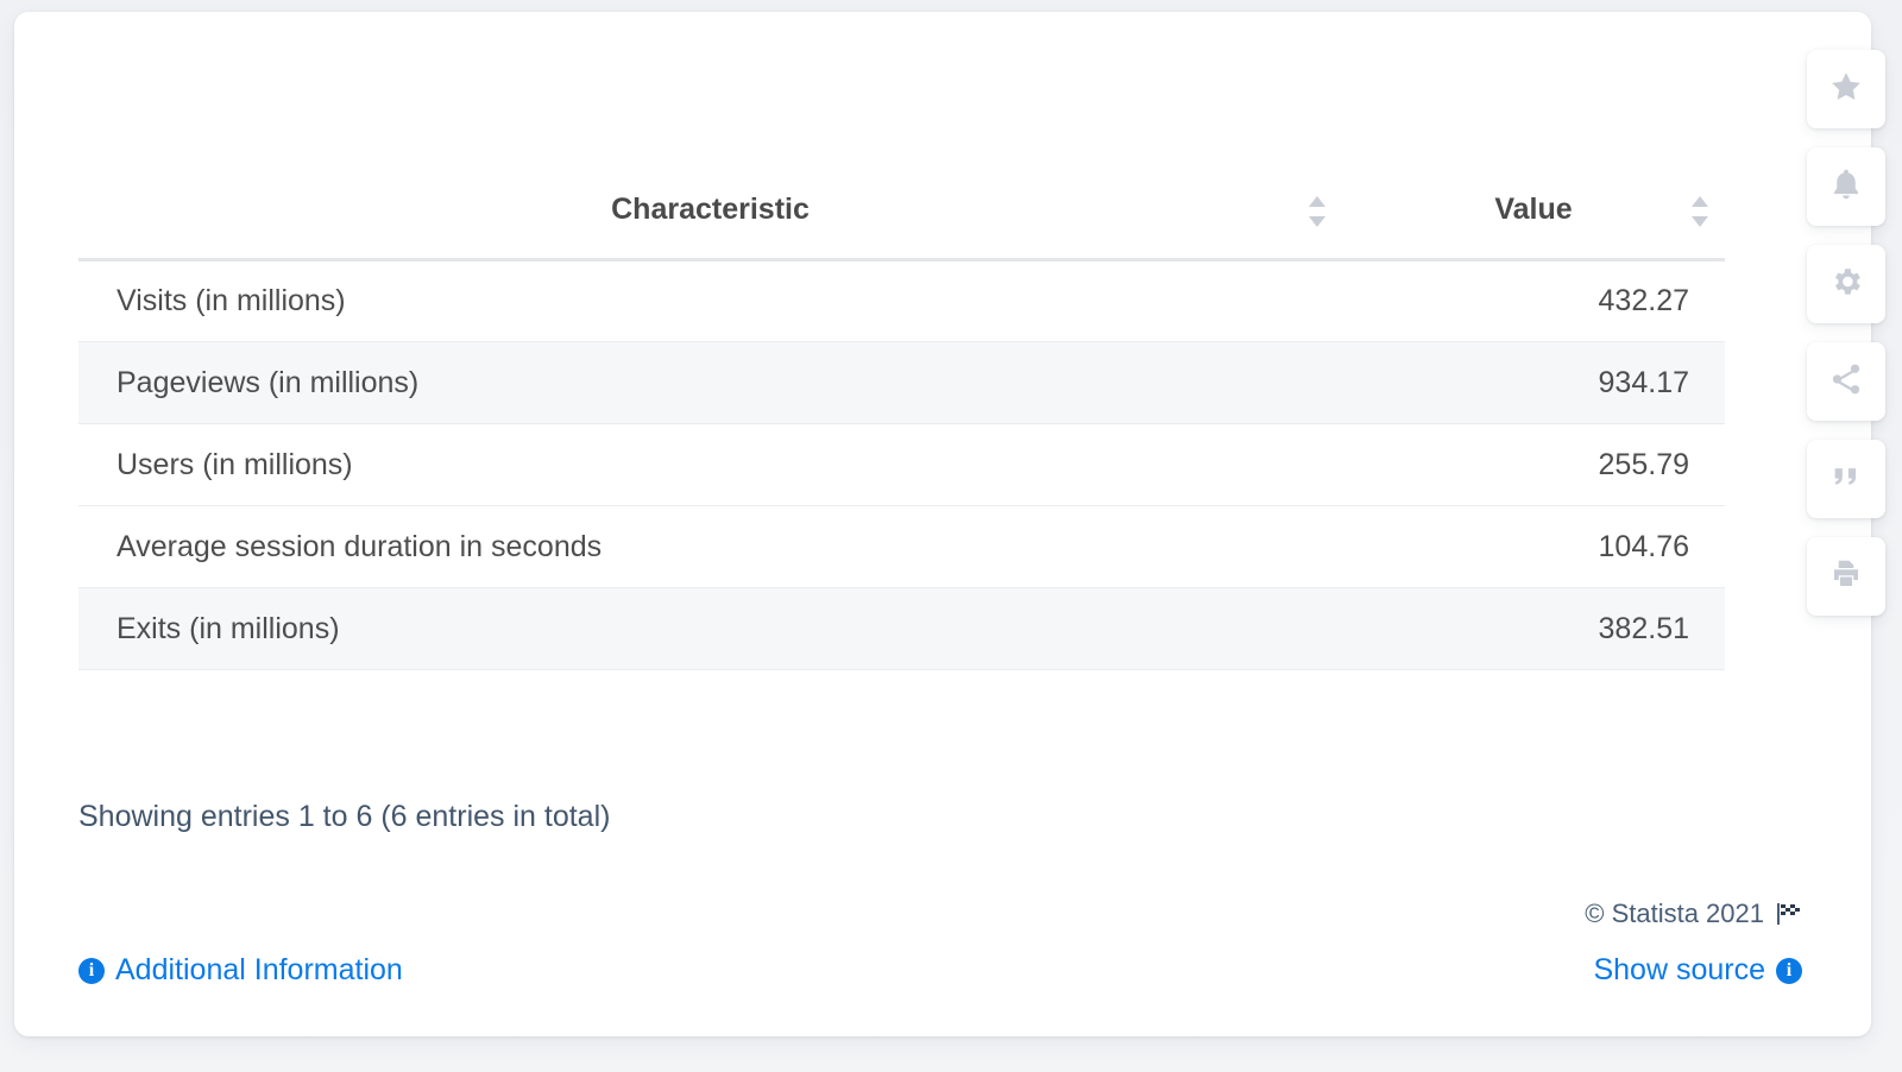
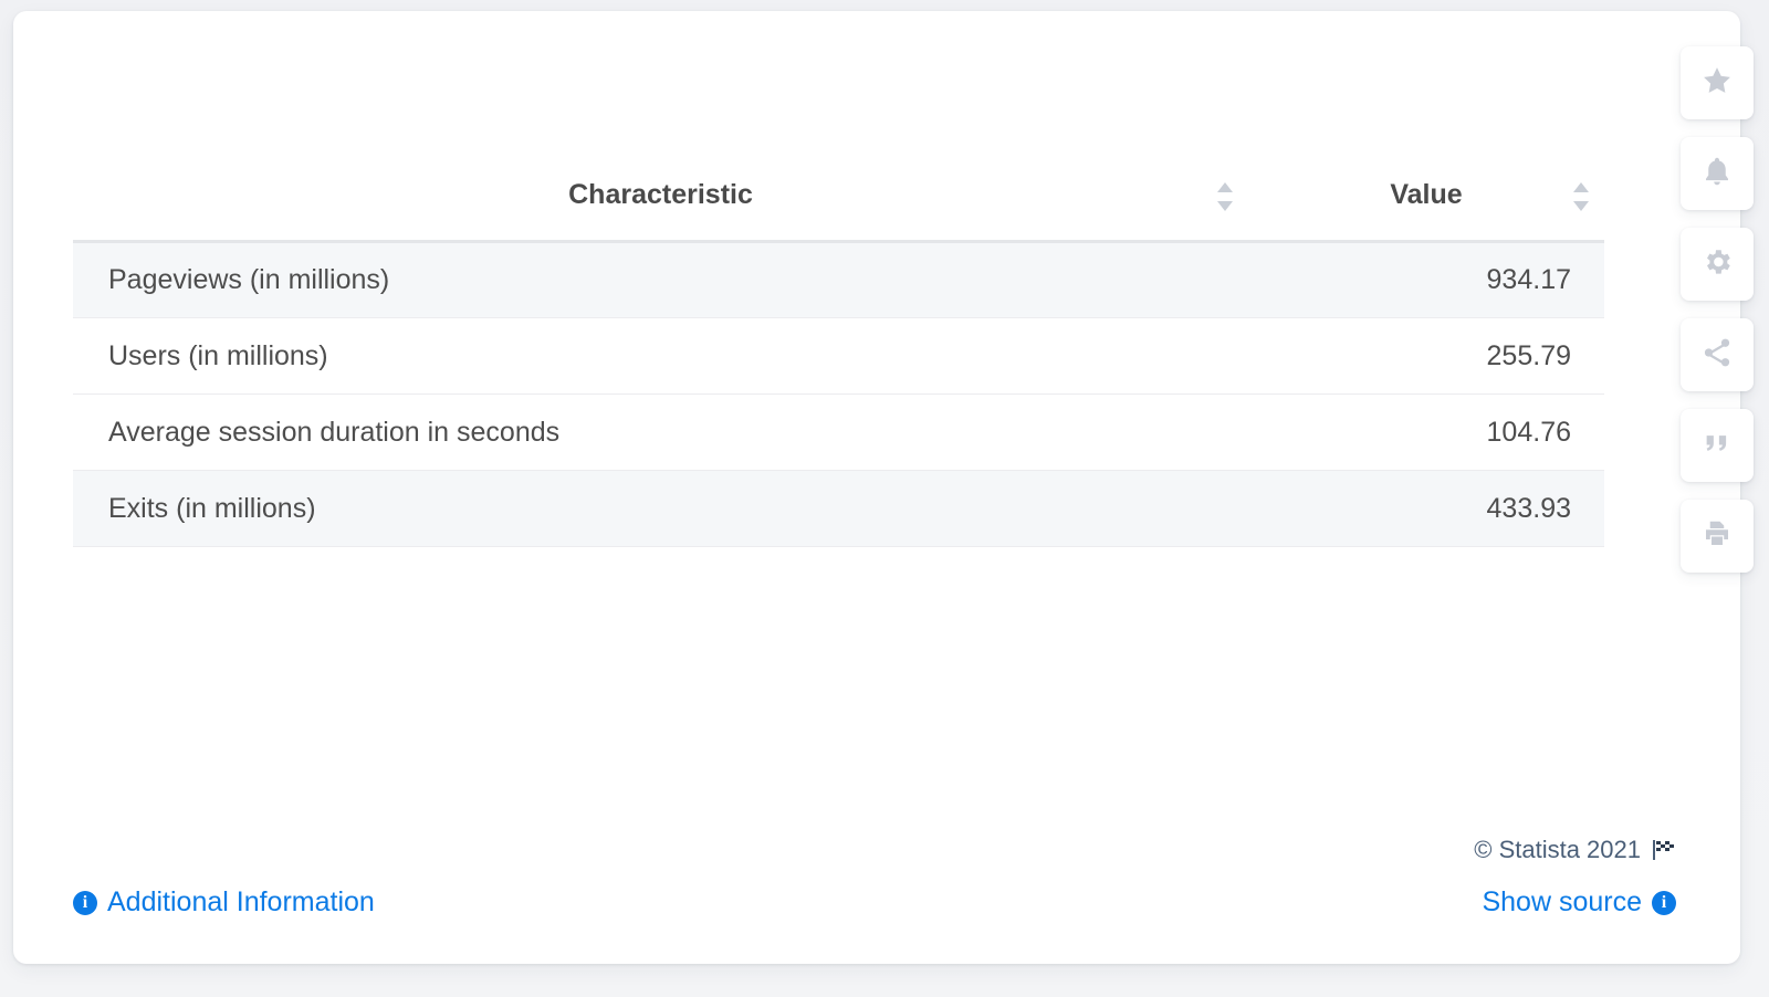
  Characteristic	Value
- Visits (in millions)	432.27
  Pageviews (in millions)	934.17
  Users (in millions)	255.79
  Average session duration in seconds	104.76
- Exits (in millions)	382.51
+ Exits (in millions)	433.93
- Showing entries 1 to 6 (6 entries in total)
  © Statista 2021
  i
  Additional Information
  Show source
  i
